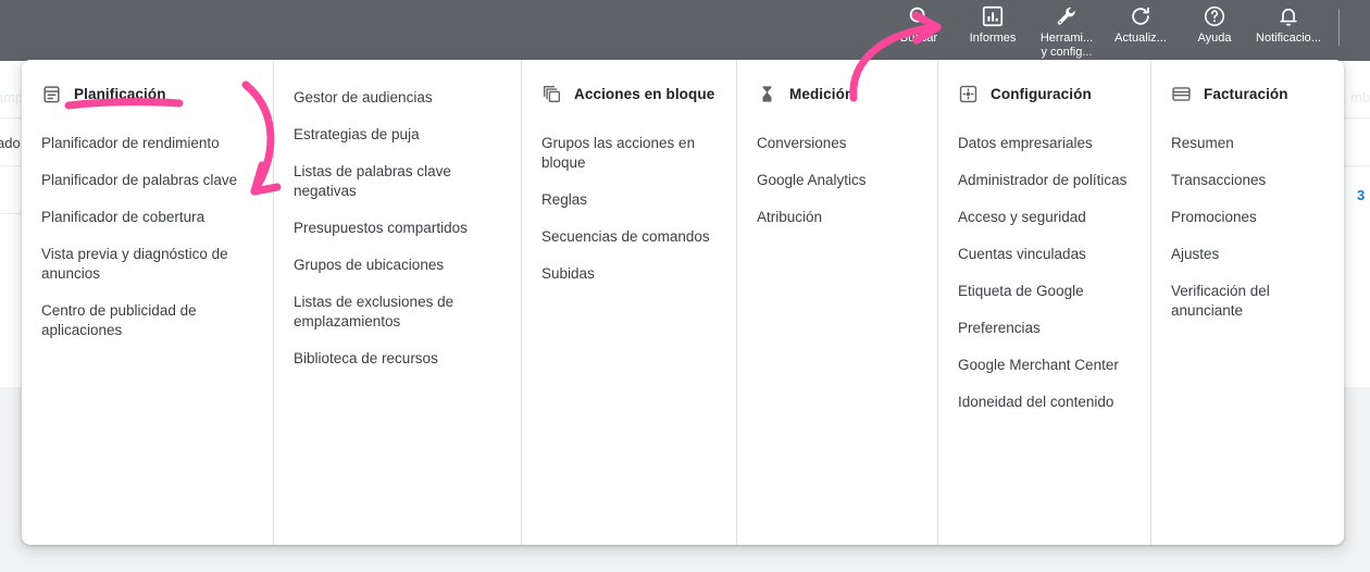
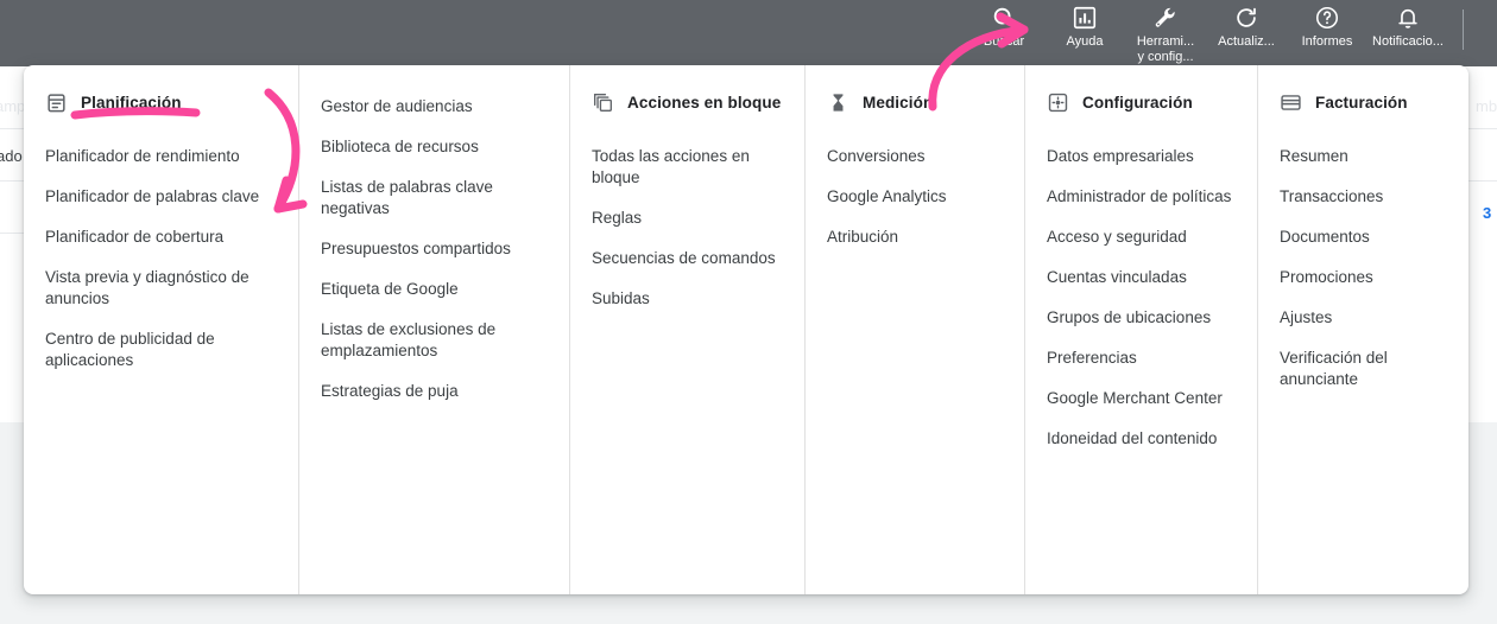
  ado
  mb
  3
- Informes
+ Ayuda
  Herrami...
  y config...
  Actualiz...
- Ayuda
+ Informes
  Notificacio...
  Planificación
  Planificador de rendimiento
  Planificador de palabras clave
  Planificador de cobertura
  Vista previa y diagnóstico de anuncios
  Centro de publicidad de aplicaciones
  Gestor de audiencias
- Estrategias de puja
+ Biblioteca de recursos
  Listas de palabras clave negativas
  Presupuestos compartidos
- Grupos de ubicaciones
+ Etiqueta de Google
  Listas de exclusiones de emplazamientos
- Biblioteca de recursos
+ Estrategias de puja
  Acciones en bloque
- Grupos las acciones en bloque
+ Todas las acciones en bloque
  Reglas
  Secuencias de comandos
  Subidas
  Medición
  Conversiones
  Google Analytics
  Atribución
  Configuración
  Datos empresariales
  Administrador de políticas
  Acceso y seguridad
  Cuentas vinculadas
- Etiqueta de Google
+ Grupos de ubicaciones
  Preferencias
  Google Merchant Center
  Idoneidad del contenido
  Facturación
  Resumen
  Transacciones
+ Documentos
  Promociones
  Ajustes
  Verificación del anunciante
